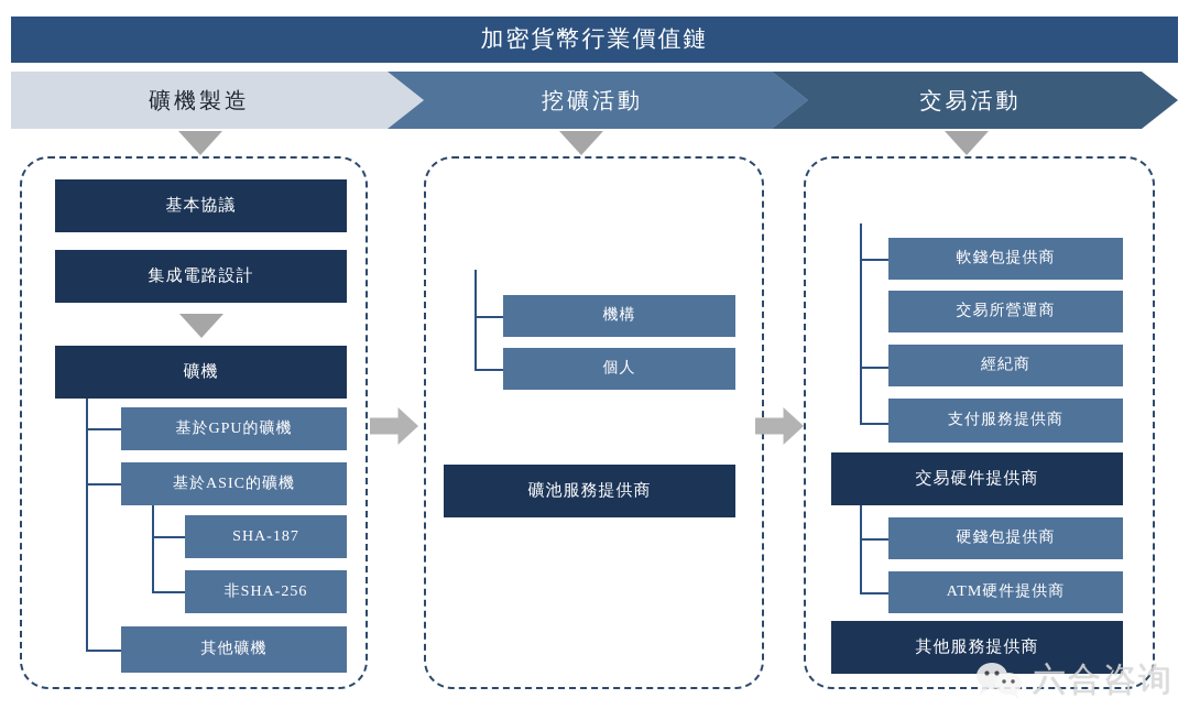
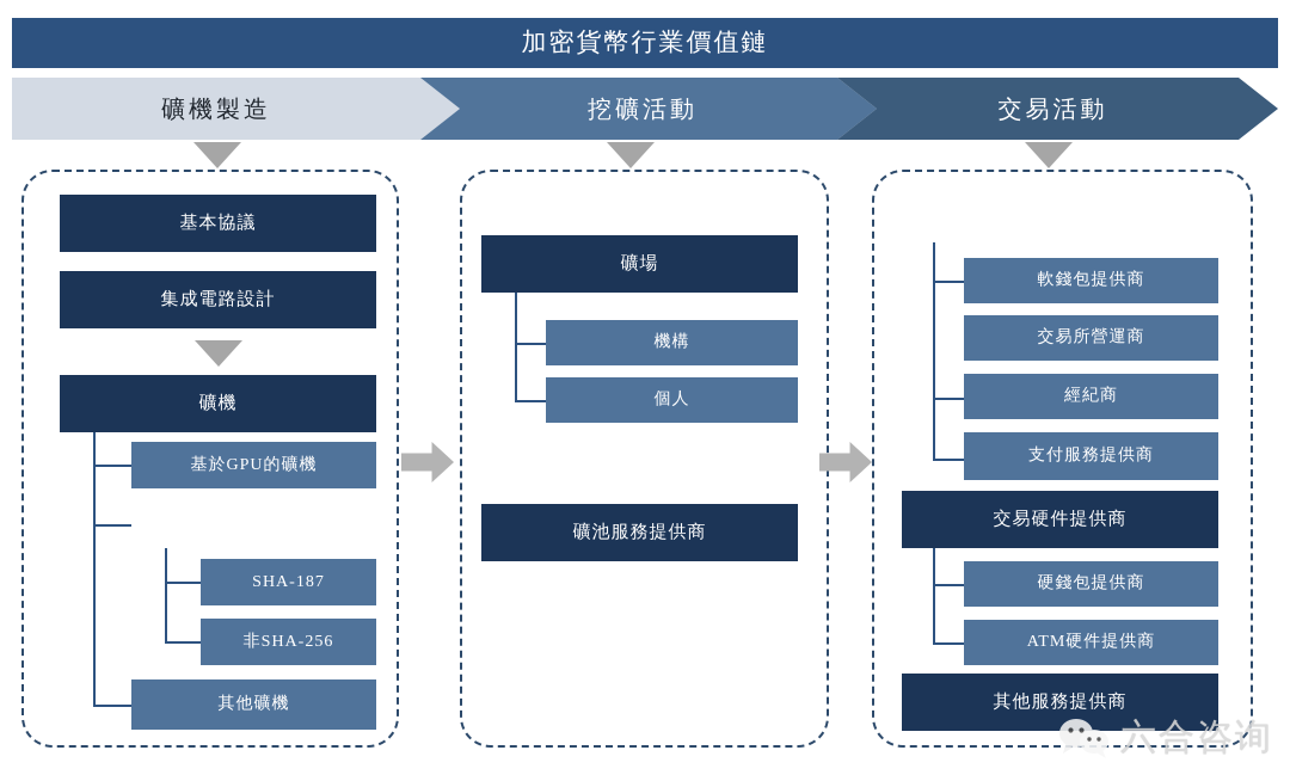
  加密貨幣行業價值鏈
  礦機製造
  挖礦活動
  交易活動
  基本協議
  集成電路設計
  礦機
  基於GPU的礦機
- 基於ASIC的礦機
  SHA-187
  非SHA-256
  其他礦機
+ 礦場
  機構
  個人
  礦池服務提供商
  軟錢包提供商
  交易所營運商
  經紀商
  支付服務提供商
  交易硬件提供商
  硬錢包提供商
  ATM硬件提供商
  其他服務提供商
  六合咨询
